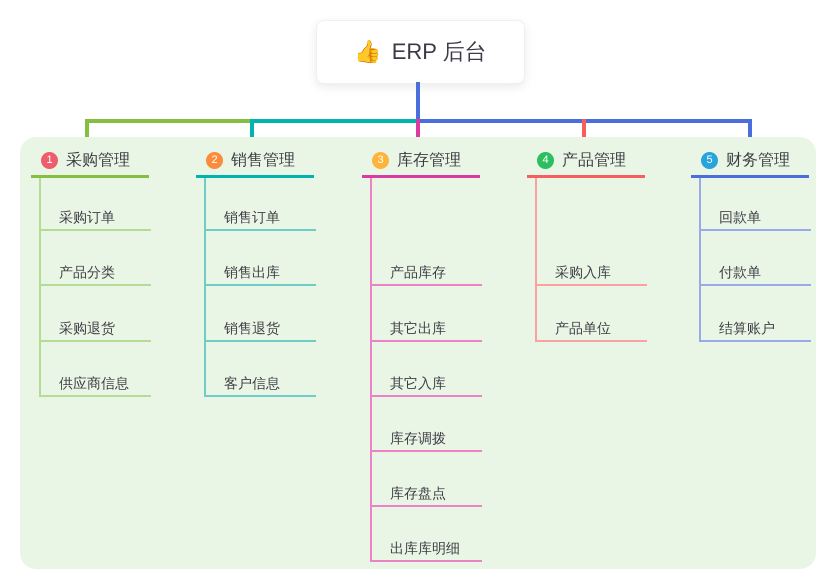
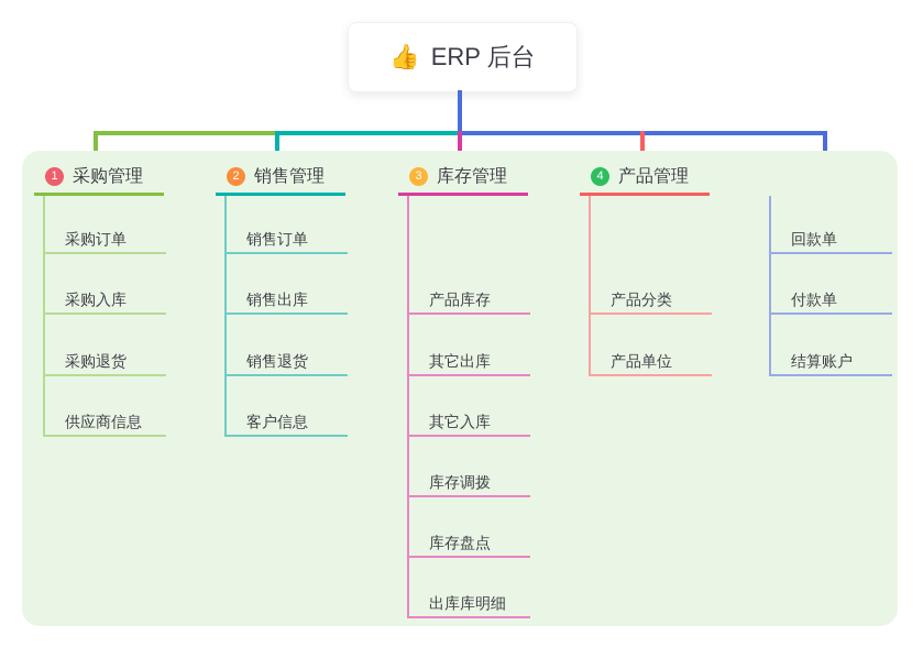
  👍
  ERP 后台
  1
  采购管理
  采购订单
- 产品分类
+ 采购入库
  采购退货
  供应商信息
  2
  销售管理
  销售订单
  销售出库
  销售退货
  客户信息
  3
  库存管理
  产品库存
  其它出库
  其它入库
  库存调拨
  库存盘点
  出库库明细
  4
  产品管理
- 采购入库
+ 产品分类
  产品单位
- 5
- 财务管理
  回款单
  付款单
  结算账户
